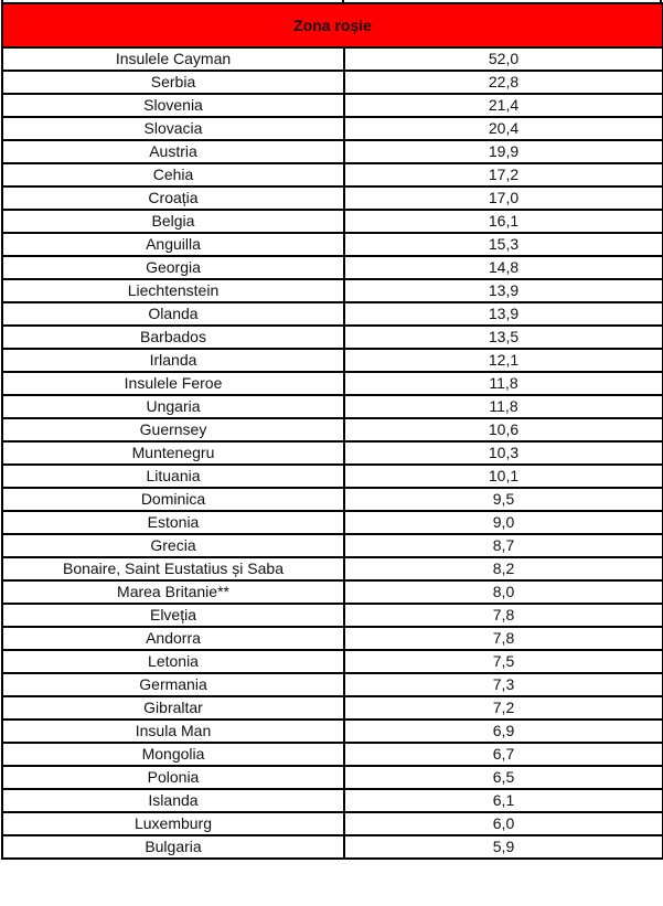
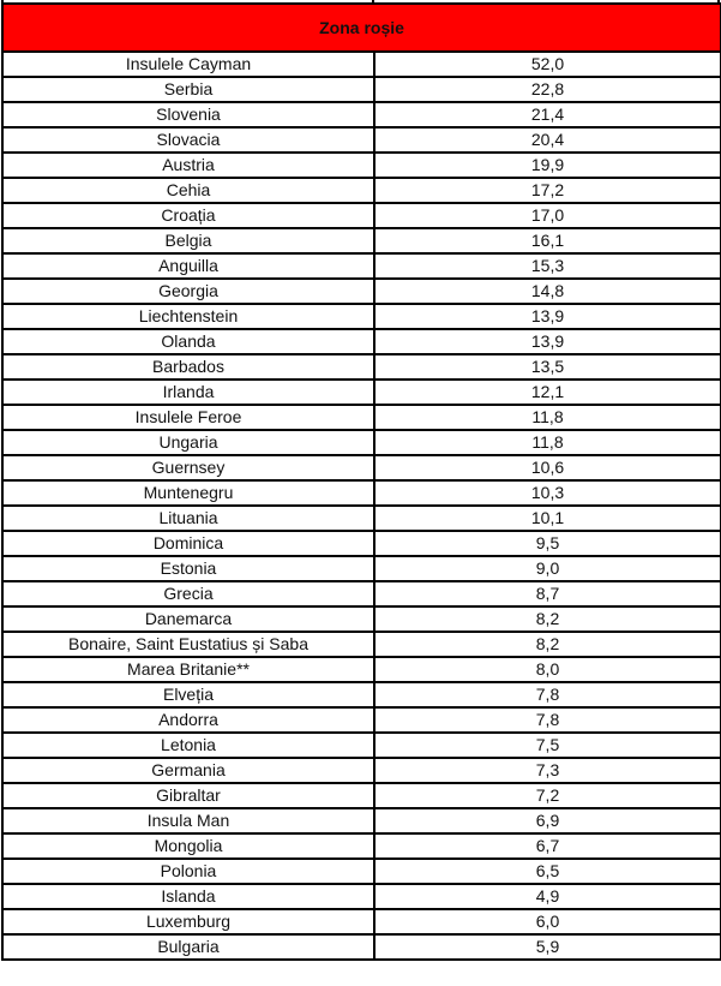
  Zona roșie
  Insulele Cayman	52,0
  Serbia	22,8
  Slovenia	21,4
  Slovacia	20,4
  Austria	19,9
  Cehia	17,2
  Croația	17,0
  Belgia	16,1
  Anguilla	15,3
  Georgia	14,8
  Liechtenstein	13,9
  Olanda	13,9
  Barbados	13,5
  Irlanda	12,1
  Insulele Feroe	11,8
  Ungaria	11,8
  Guernsey	10,6
  Muntenegru	10,3
  Lituania	10,1
  Dominica	9,5
  Estonia	9,0
  Grecia	8,7
+ Danemarca	8,2
  Bonaire, Saint Eustatius și Saba	8,2
  Marea Britanie**	8,0
  Elveția	7,8
  Andorra	7,8
  Letonia	7,5
  Germania	7,3
  Gibraltar	7,2
  Insula Man	6,9
  Mongolia	6,7
  Polonia	6,5
- Islanda	6,1
+ Islanda	4,9
  Luxemburg	6,0
  Bulgaria	5,9
